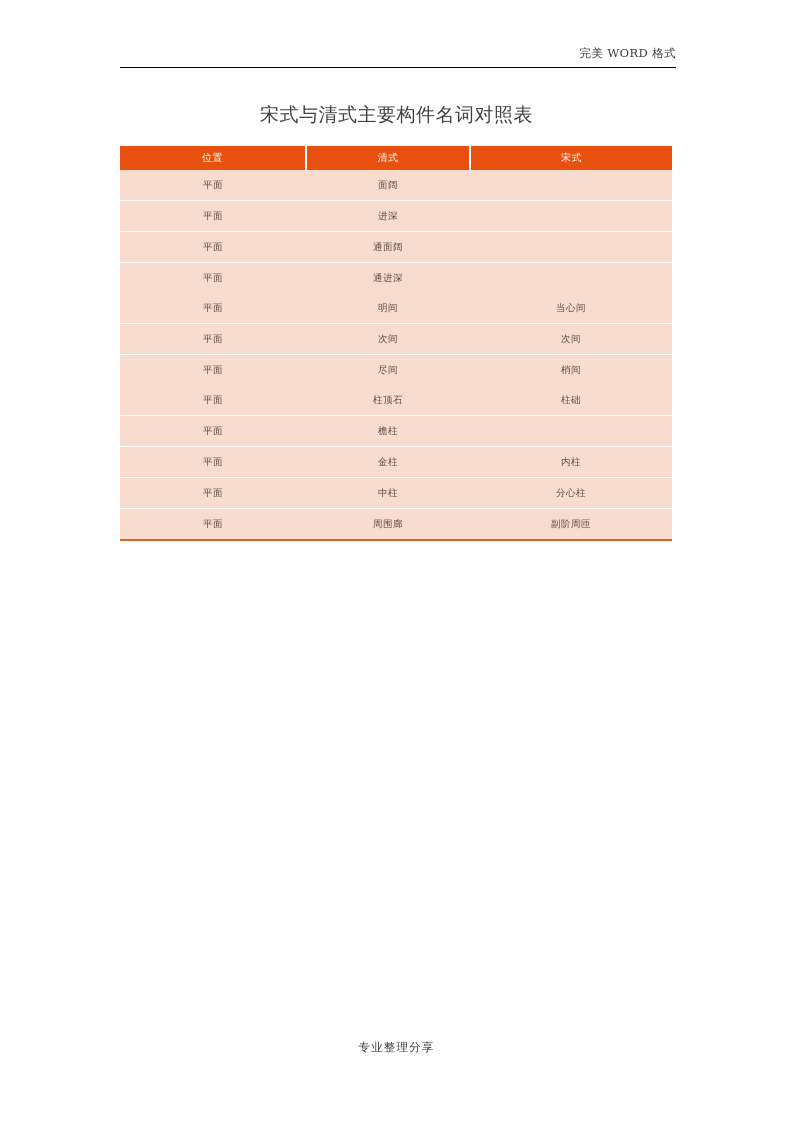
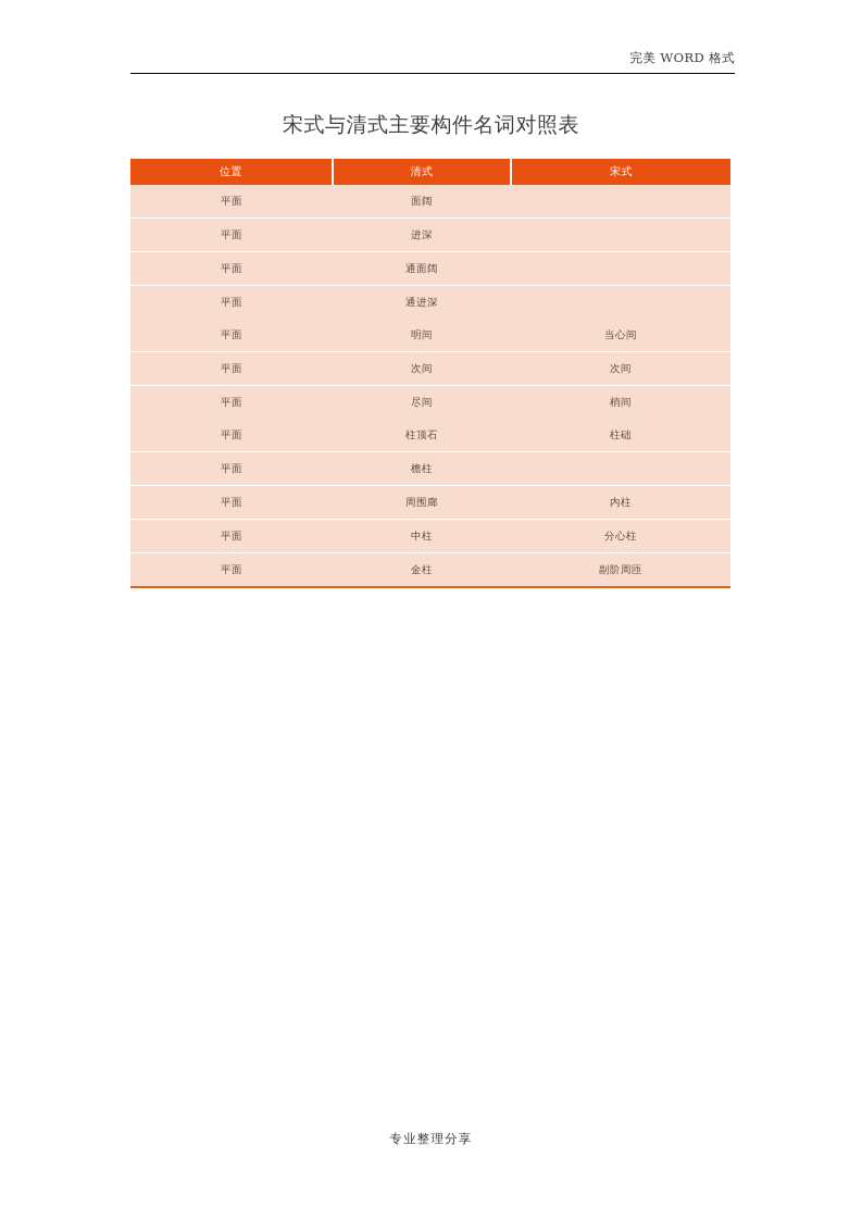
  完美 WORD 格式
  宋式与清式主要构件名词对照表
  位置	清式	宋式
  平面	面阔
  平面	进深
  平面	通面阔
  平面	通进深
  平面	明间	当心间
  平面	次间	次间
  平面	尽间	梢间
  平面	柱顶石	柱础
  平面	檐柱
- 平面	金柱	内柱
+ 平面	周围廊	内柱
  平面	中柱	分心柱
- 平面	周围廊	副阶周匝
+ 平面	金柱	副阶周匝
  专业整理分享
